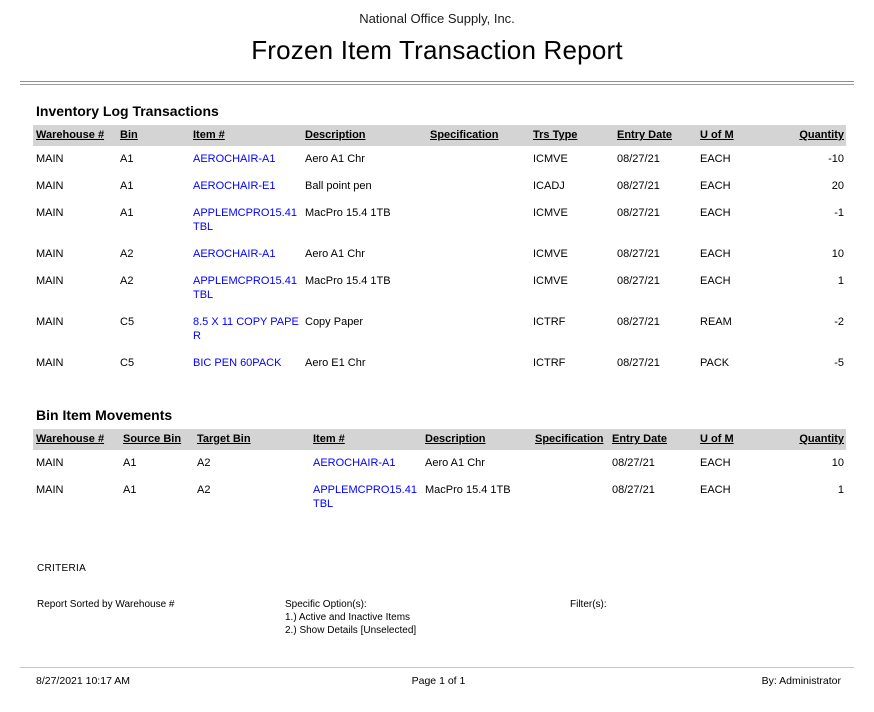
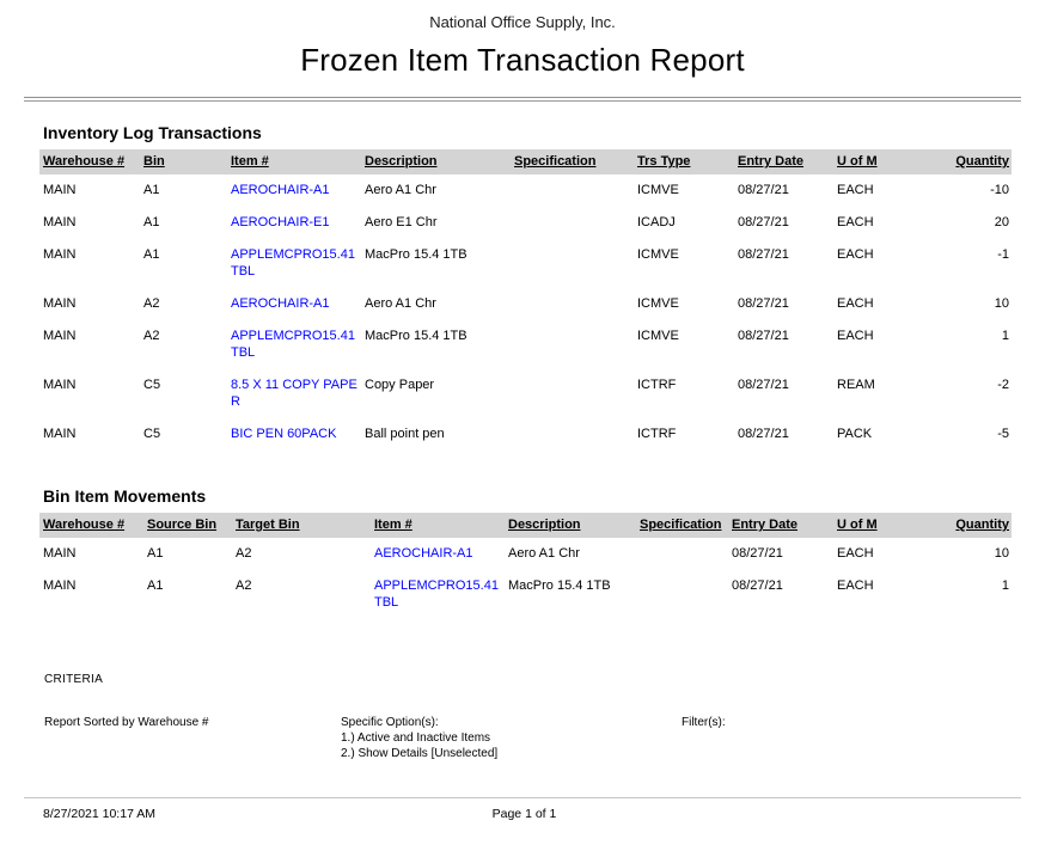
  National Office Supply, Inc.
  Frozen Item Transaction Report
  Inventory Log Transactions
  Warehouse #	Bin	Item #	Description	Specification	Trs Type	Entry Date	U of M	Quantity
  MAIN	A1	AEROCHAIR-A1	Aero A1 Chr		ICMVE	08/27/21	EACH	-10
- MAIN	A1	AEROCHAIR-E1	Ball point pen		ICADJ	08/27/21	EACH	20
+ MAIN	A1	AEROCHAIR-E1	Aero E1 Chr		ICADJ	08/27/21	EACH	20
  MAIN	A1	APPLEMCPRO15.41TBL	MacPro 15.4 1TB		ICMVE	08/27/21	EACH	-1
  MAIN	A2	AEROCHAIR-A1	Aero A1 Chr		ICMVE	08/27/21	EACH	10
  MAIN	A2	APPLEMCPRO15.41TBL	MacPro 15.4 1TB		ICMVE	08/27/21	EACH	1
  MAIN	C5	8.5 X 11 COPY PAPER	Copy Paper		ICTRF	08/27/21	REAM	-2
- MAIN	C5	BIC PEN 60PACK	Aero E1 Chr		ICTRF	08/27/21	PACK	-5
+ MAIN	C5	BIC PEN 60PACK	Ball point pen		ICTRF	08/27/21	PACK	-5
  Bin Item Movements
  Warehouse #	Source Bin	Target Bin	Item #	Description	Specification	Entry Date	U of M	Quantity
  MAIN	A1	A2	AEROCHAIR-A1	Aero A1 Chr		08/27/21	EACH	10
  MAIN	A1	A2	APPLEMCPRO15.41TBL	MacPro 15.4 1TB		08/27/21	EACH	1
  CRITERIA
  Report Sorted by Warehouse #
  Specific Option(s):
  1.) Active and Inactive Items
  2.) Show Details [Unselected]
  Filter(s):
  8/27/2021 10:17 AM
  Page 1 of 1
- By: Administrator
